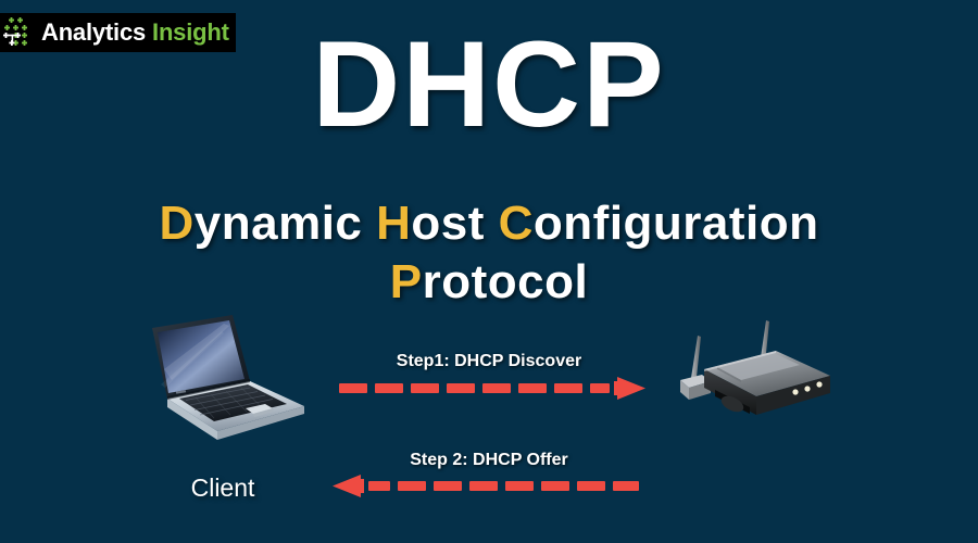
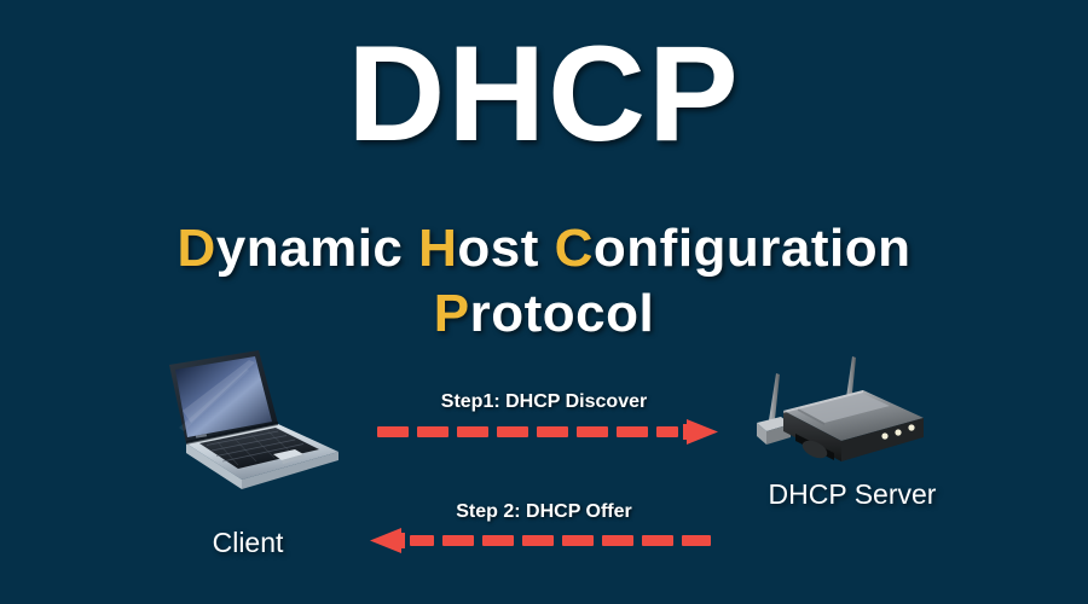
- Analytics Insight
  DHCP
  Dynamic Host Configuration
  Protocol
  Step1: DHCP Discover
  Step 2: DHCP Offer
  Client
+ DHCP Server
